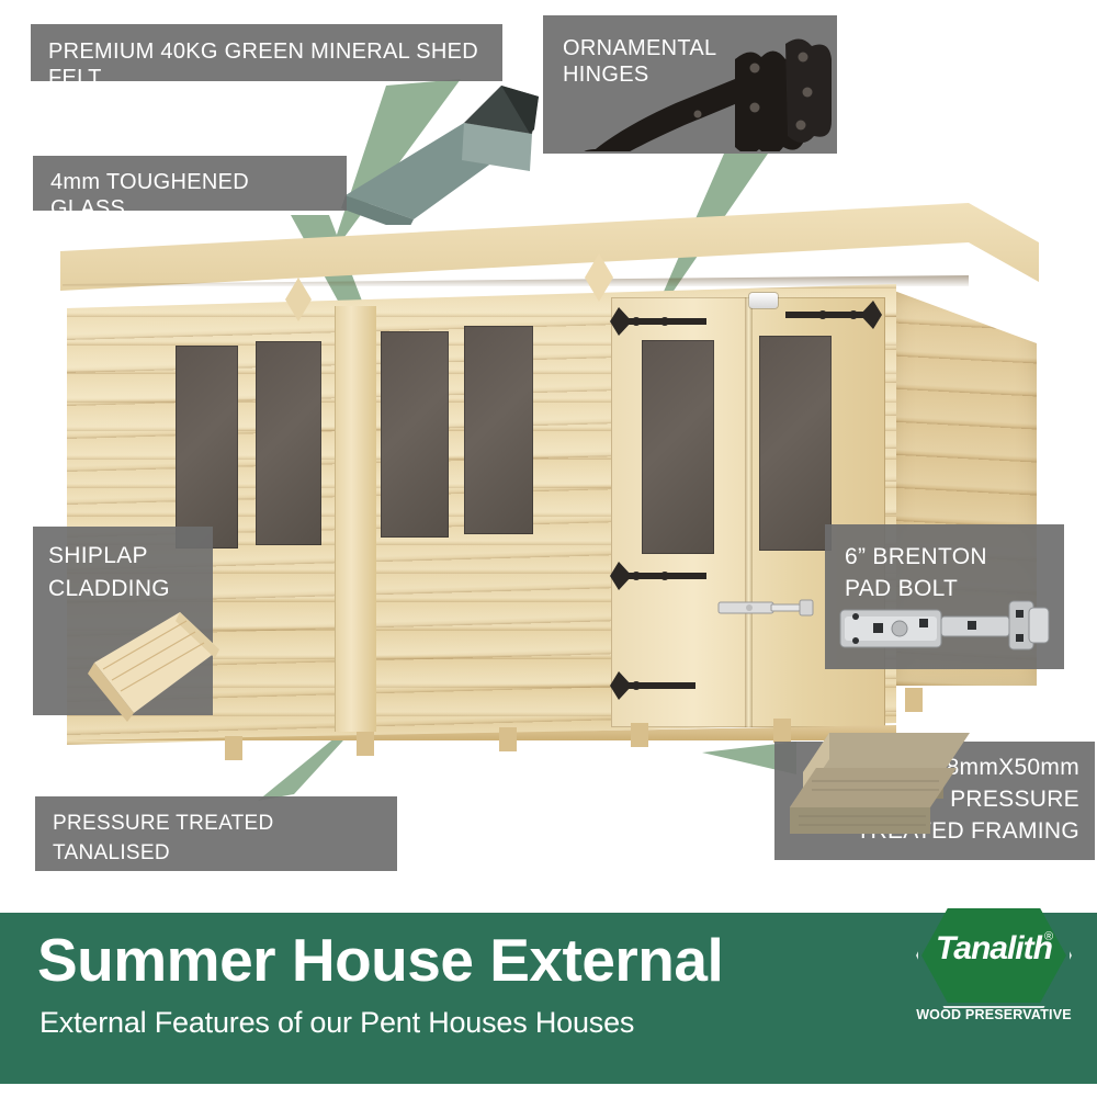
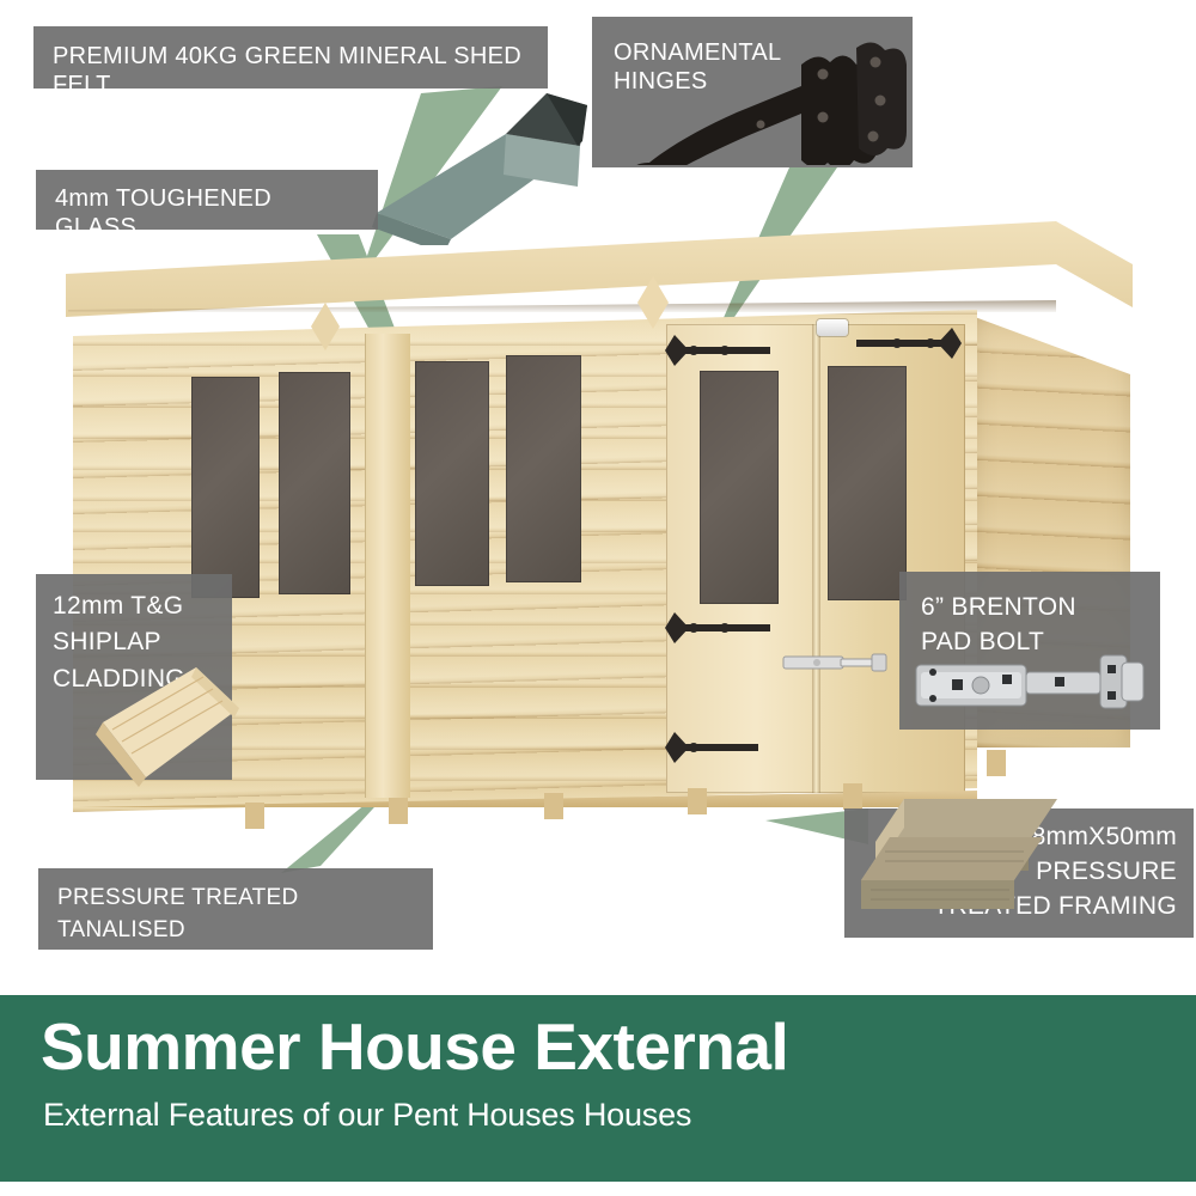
  PREMIUM 40KG GREEN MINERAL SHED FELT
  ORNAMENTAL
  HINGES
  4mm TOUGHENED GLASS
+ 12mm T&G
  SHIPLAP
  CLADDING
  PRESSURE TREATED TANALISED
  TIMBER MATERIAL THROUGHOUT.
  6” BRENTON
  PAD BOLT
  8mmX50mm
  PRESSURE
  Summer House External
  External Features of our Pent Houses Houses
- Tanalith
- ®
- WOOD PRESERVATIVE
